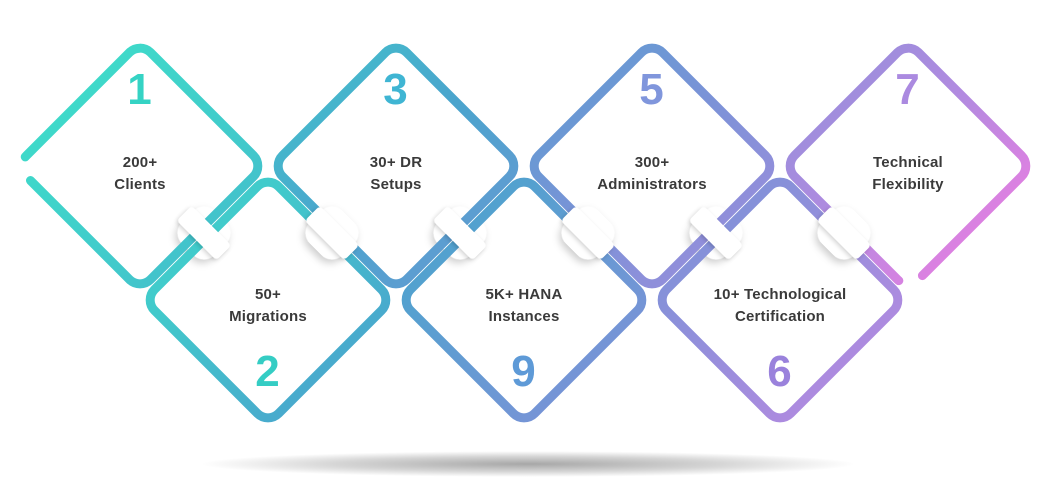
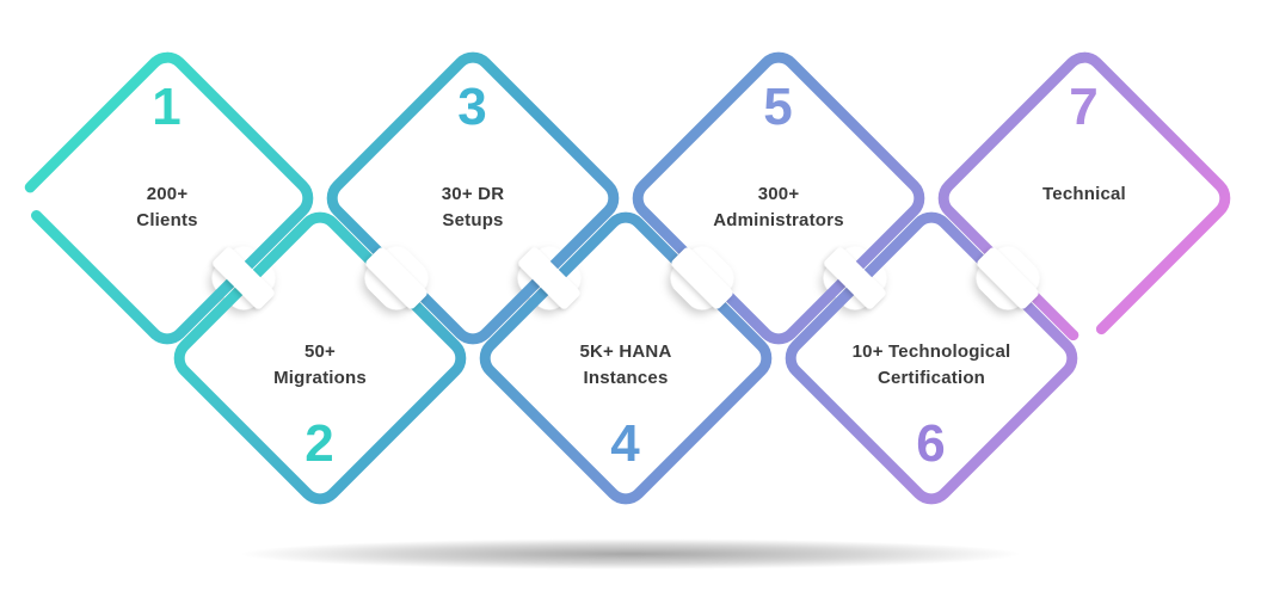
  1
  200+
  Clients
  2
  50+
  Migrations
  3
  30+ DR
  Setups
- 9
+ 4
  5K+ HANA
  Instances
  5
  300+
  Administrators
  6
  10+ Technological
  Certification
  7
  Technical
- Flexibility
